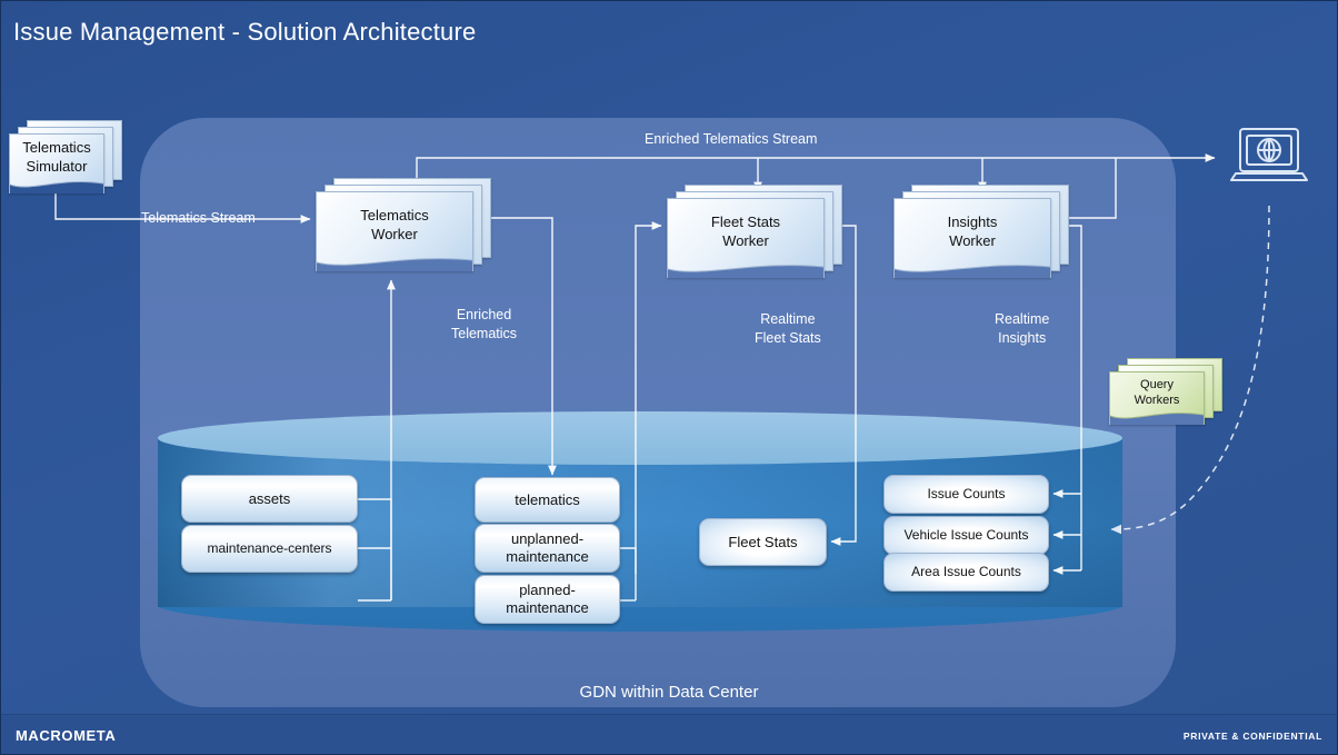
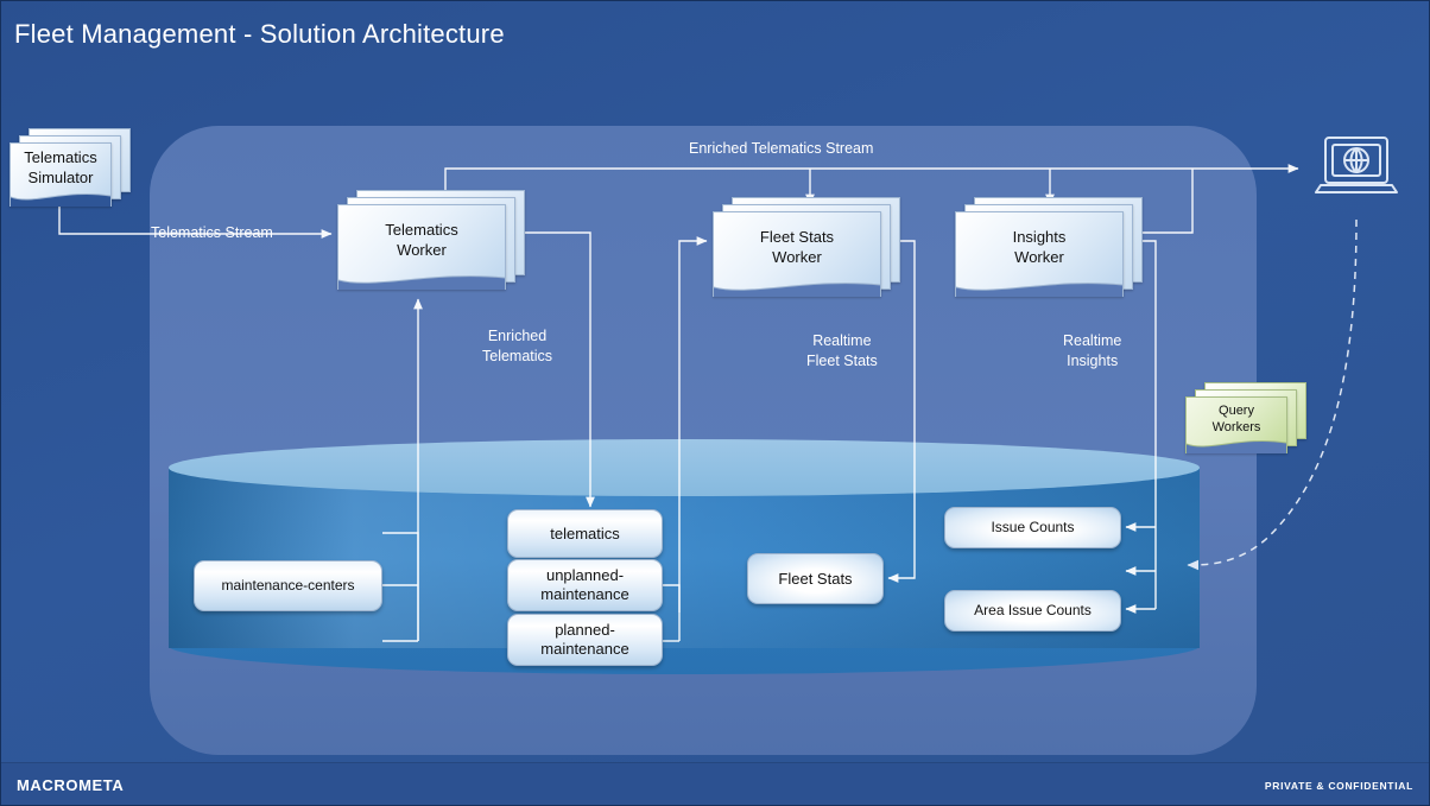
- GDN within Data Center
- Issue Management - Solution Architecture
+ Fleet Management - Solution Architecture
  Telematics
  Simulator
  Telematics
  Worker
  Fleet Stats
  Worker
  Insights
  Worker
  Query
  Workers
  Telematics Stream
  Enriched Telematics Stream
  Enriched
  Telematics
  Realtime
  Fleet Stats
  Realtime
  Insights
- assets
  maintenance-centers
  telematics
  unplanned-
  maintenance
  planned-
  maintenance
  Fleet Stats
  Issue Counts
- Vehicle Issue Counts
  Area Issue Counts
  MACROMETA
  PRIVATE & CONFIDENTIAL
